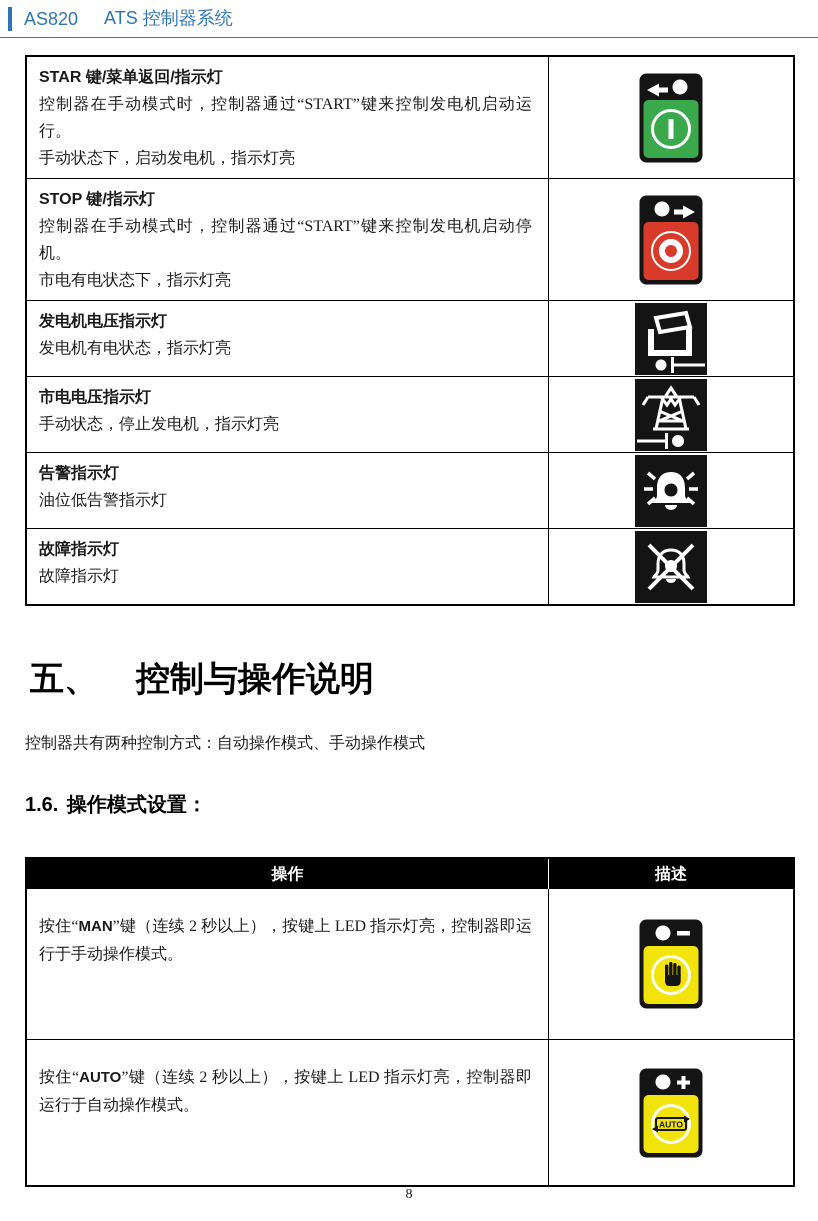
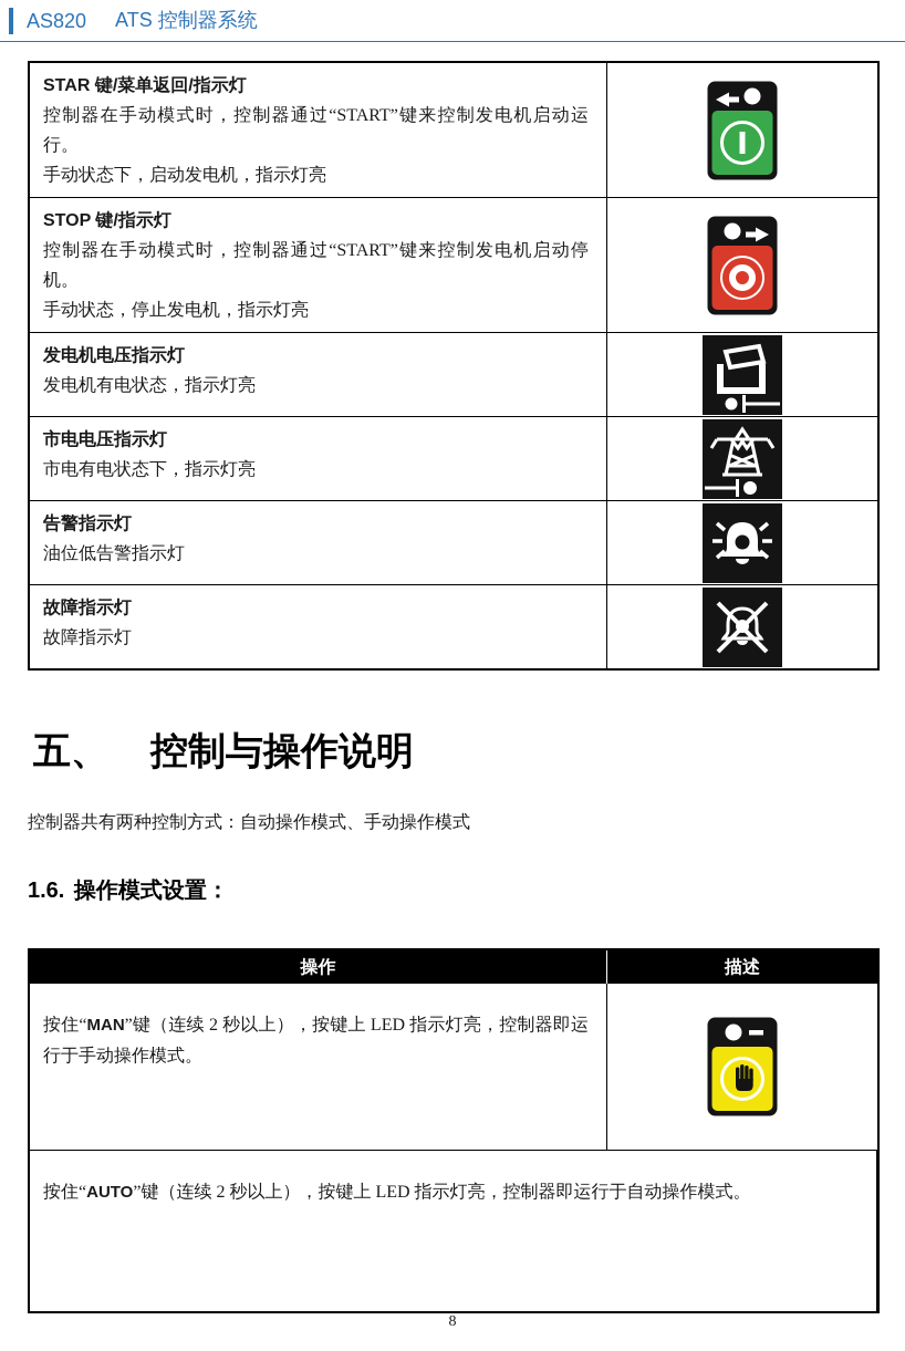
  AS820
  ATS 控制器系统
  STAR 键/菜单返回/指示灯
  控制器在手动模式时，控制器通过“START”键来控制发电机启动运行。
  手动状态下，启动发电机，指示灯亮
  STOP 键/指示灯
  控制器在手动模式时，控制器通过“START”键来控制发电机启动停机。
- 市电有电状态下，指示灯亮
+ 手动状态，停止发电机，指示灯亮
  发电机电压指示灯
  发电机有电状态，指示灯亮
  市电电压指示灯
- 手动状态，停止发电机，指示灯亮
+ 市电有电状态下，指示灯亮
  告警指示灯
  油位低告警指示灯
  故障指示灯
  故障指示灯
  五、
  控制与操作说明
  控制器共有两种控制方式：自动操作模式、手动操作模式
  1.6. 操作模式设置：
  操作
  描述
  按住“MAN”键（连续 2 秒以上），按键上 LED 指示灯亮，控制器即运行于手动操作模式。
  按住“AUTO”键（连续 2 秒以上），按键上 LED 指示灯亮，控制器即运行于自动操作模式。
- AUTO
  8
